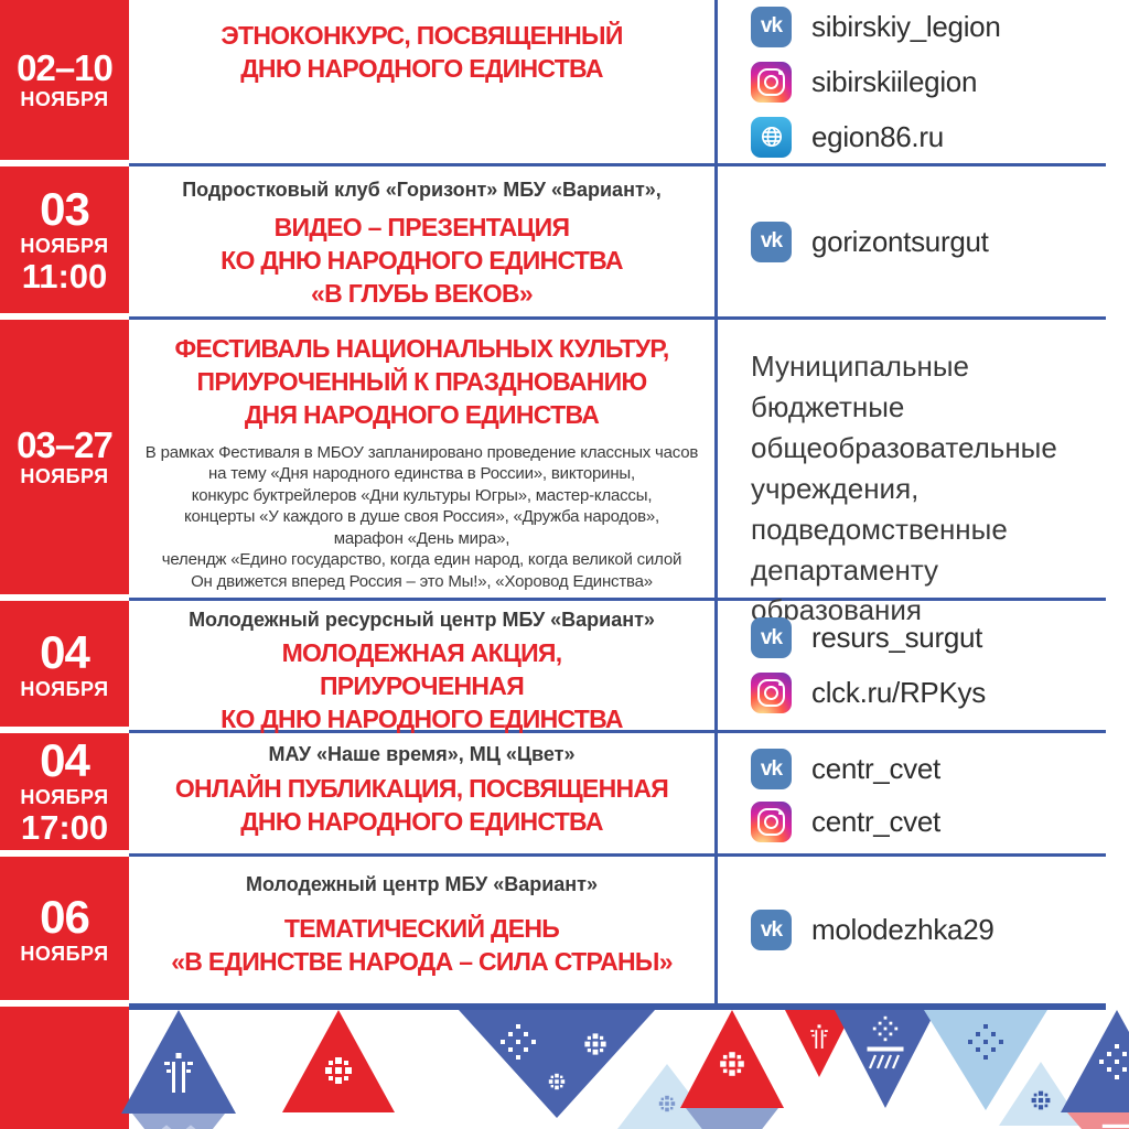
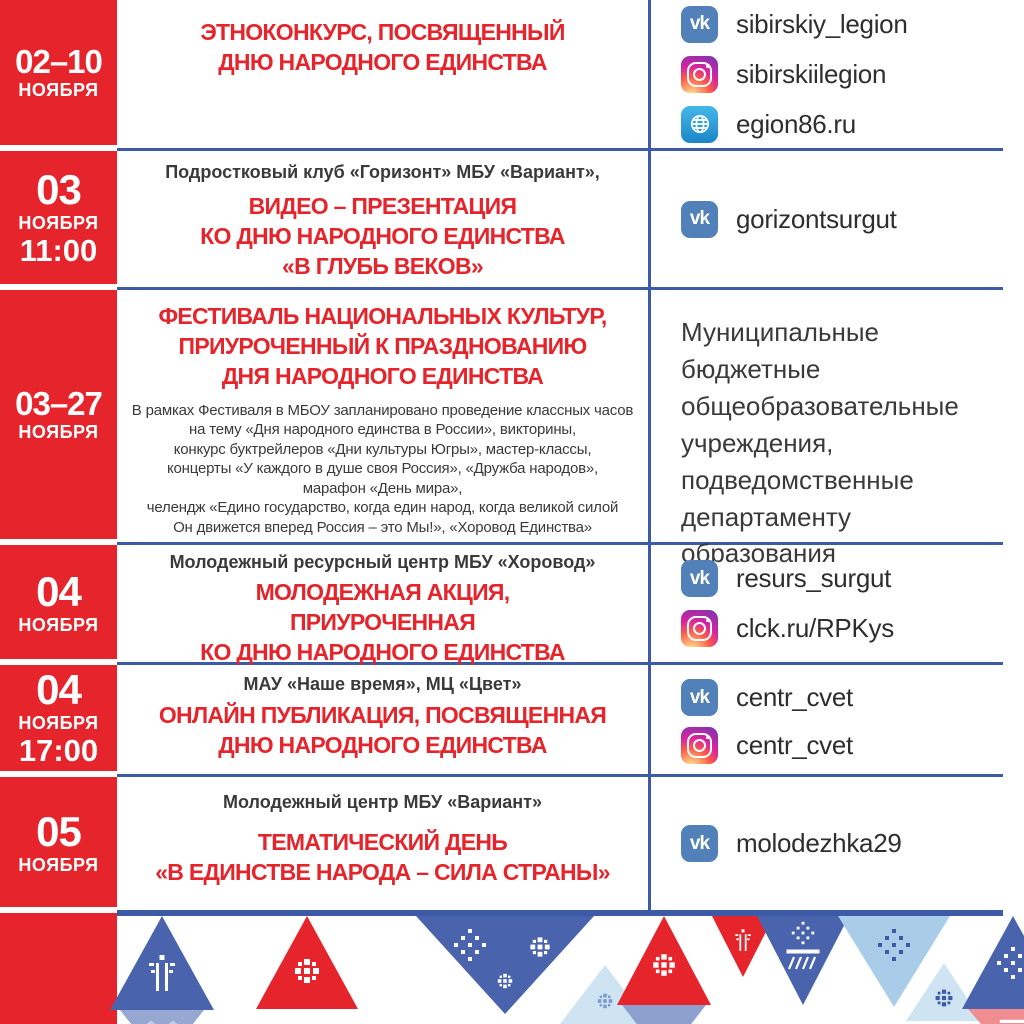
  02–10
  НОЯБРЯ
  ЭТНОКОНКУРС, ПОСВЯЩЕННЫЙ
  ДНЮ НАРОДНОГО ЕДИНСТВА
  vk
  sibirskiy_legion
  sibirskiilegion
  egion86.ru
  03
  НОЯБРЯ
  11:00
  Подростковый клуб «Горизонт» МБУ «Вариант»,
  ВИДЕО – ПРЕЗЕНТАЦИЯ
  КО ДНЮ НАРОДНОГО ЕДИНСТВА
  «В ГЛУБЬ ВЕКОВ»
  vk
  gorizontsurgut
  03–27
  НОЯБРЯ
  ФЕСТИВАЛЬ НАЦИОНАЛЬНЫХ КУЛЬТУР,
  ПРИУРОЧЕННЫЙ К ПРАЗДНОВАНИЮ
  ДНЯ НАРОДНОГО ЕДИНСТВА
  В рамках Фестиваля в МБОУ запланировано проведение классных часов
  на тему «Дня народного единства в России», викторины,
  конкурс буктрейлеров «Дни культуры Югры», мастер-классы,
  концерты «У каждого в душе своя Россия», «Дружба народов»,
  марафон «День мира»,
  челендж «Едино государство, когда един народ, когда великой силой
  Он движется вперед Россия – это Мы!», «Хоровод Единства»
  Муниципальные
  бюджетные
  общеобразовательные
  учреждения,
  подведомственные
  департаменту
  образования
  04
  НОЯБРЯ
- Молодежный ресурсный центр МБУ «Вариант»
+ Молодежный ресурсный центр МБУ «Хоровод»
  МОЛОДЕЖНАЯ АКЦИЯ,
  ПРИУРОЧЕННАЯ
  КО ДНЮ НАРОДНОГО ЕДИНСТВА
  vk
  resurs_surgut
  clck.ru/RPKys
  04
  НОЯБРЯ
  17:00
  МАУ «Наше время», МЦ «Цвет»
  ОНЛАЙН ПУБЛИКАЦИЯ, ПОСВЯЩЕННАЯ
  ДНЮ НАРОДНОГО ЕДИНСТВА
  vk
  centr_cvet
  centr_cvet
- 06
+ 05
  НОЯБРЯ
  Молодежный центр МБУ «Вариант»
  ТЕМАТИЧЕСКИЙ ДЕНЬ
  «В ЕДИНСТВЕ НАРОДА – СИЛА СТРАНЫ»
  vk
  molodezhka29
